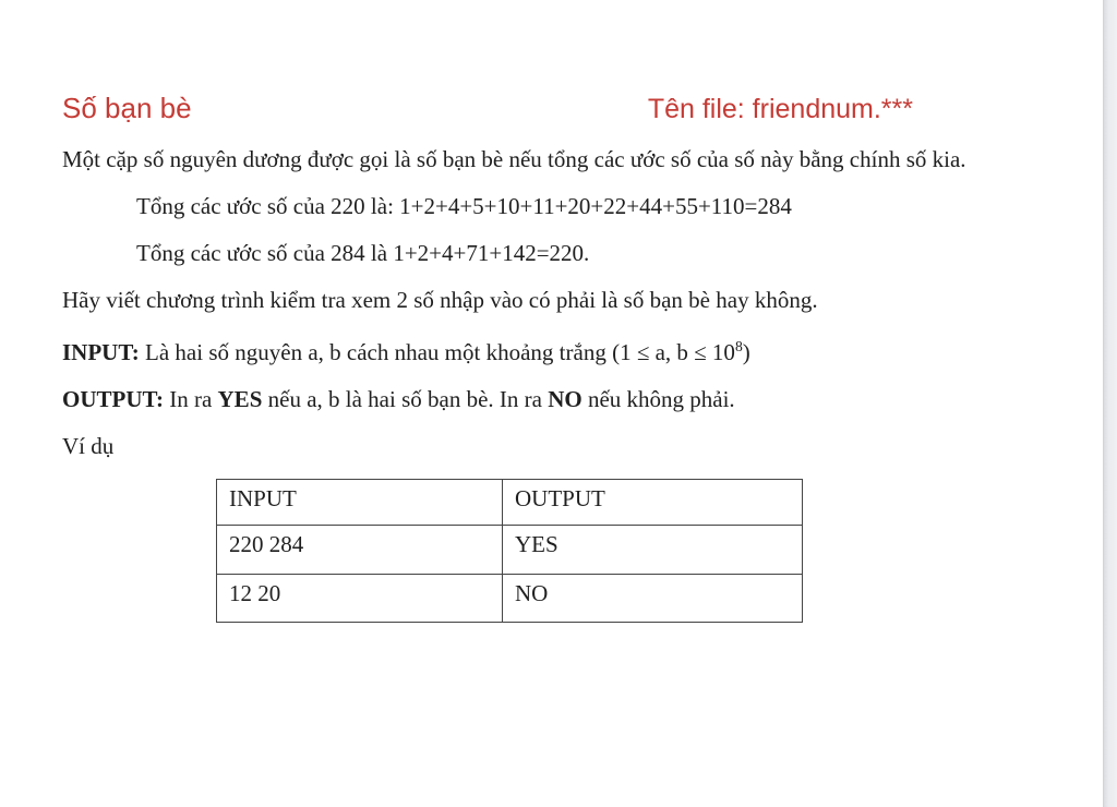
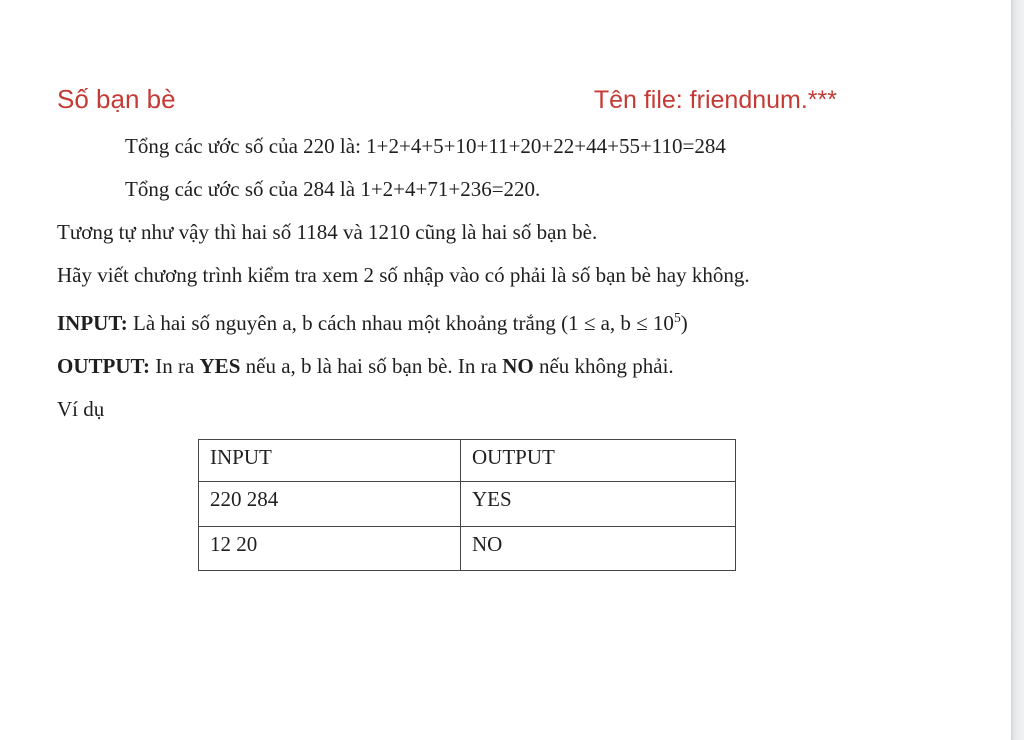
  Số bạn bè
  Tên file: friendnum.***
- Một cặp số nguyên dương được gọi là số bạn bè nếu tổng các ước số của số này bằng chính số kia.
  Tổng các ước số của 220 là: 1+2+4+5+10+11+20+22+44+55+110=284
- Tổng các ước số của 284 là 1+2+4+71+142=220.
+ Tổng các ước số của 284 là 1+2+4+71+236=220.
+ Tương tự như vậy thì hai số 1184 và 1210 cũng là hai số bạn bè.
  Hãy viết chương trình kiểm tra xem 2 số nhập vào có phải là số bạn bè hay không.
- INPUT: Là hai số nguyên a, b cách nhau một khoảng trắng (1 ≤ a, b ≤ 108)
+ INPUT: Là hai số nguyên a, b cách nhau một khoảng trắng (1 ≤ a, b ≤ 105)
  OUTPUT: In ra YES nếu a, b là hai số bạn bè. In ra NO nếu không phải.
  Ví dụ
  INPUT	OUTPUT
  220 284	YES
  12 20	NO
